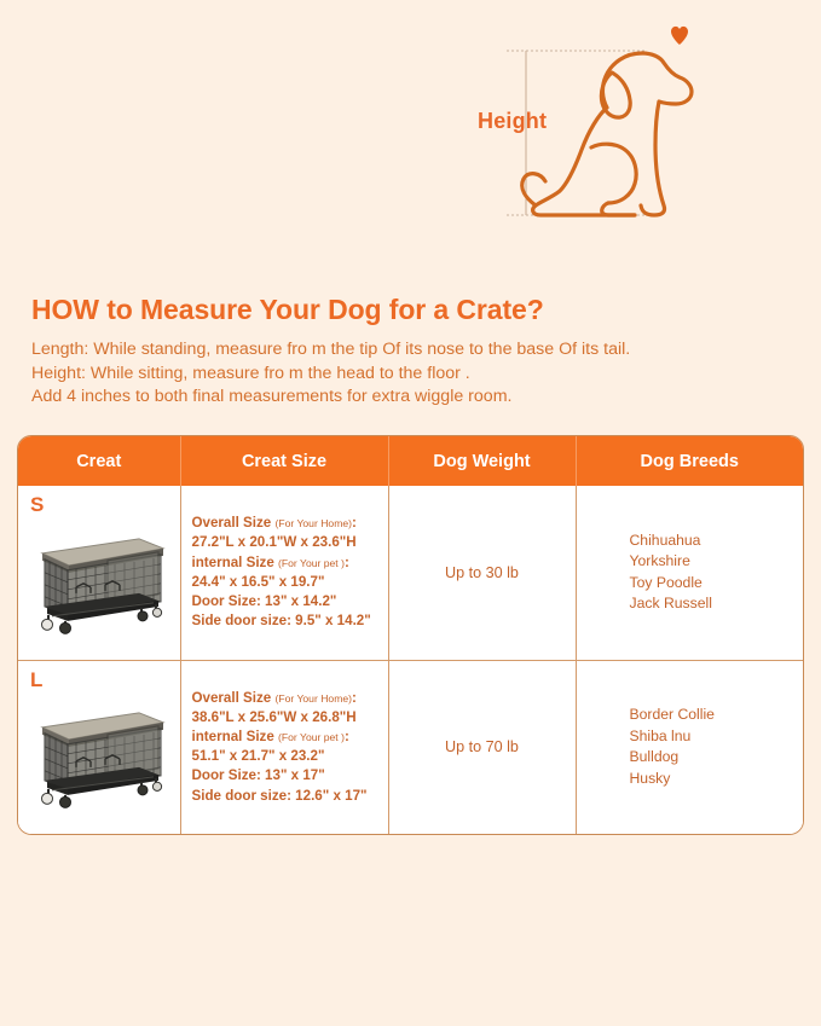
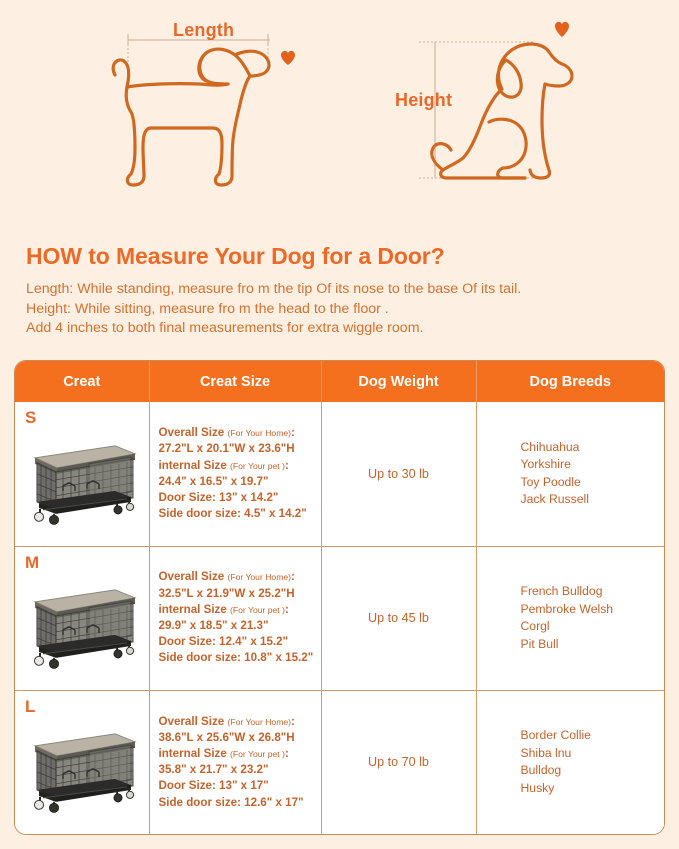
+ Length
  Height
- HOW to Measure Your Dog for a Crate?
+ HOW to Measure Your Dog for a Door?
  Length: While standing, measure fro m the tip Of its nose to the base Of its tail.
  Height: While sitting, measure fro m the head to the floor .
  Add 4 inches to both final measurements for extra wiggle room.
  Creat	Creat Size	Dog Weight	Dog Breeds
- S	Overall Size (For Your Home): 27.2"L x 20.1"W x 23.6"H internal Size (For Your pet ): 24.4" x 16.5" x 19.7" Door Size: 13" x 14.2" Side door size: 9.5" x 14.2"	Up to 30 lb	Chihuahua Yorkshire Toy Poodle Jack Russell
+ S	Overall Size (For Your Home): 27.2"L x 20.1"W x 23.6"H internal Size (For Your pet ): 24.4" x 16.5" x 19.7" Door Size: 13" x 14.2" Side door size: 4.5" x 14.2"	Up to 30 lb	Chihuahua Yorkshire Toy Poodle Jack Russell
+ M	Overall Size (For Your Home): 32.5"L x 21.9"W x 25.2"H internal Size (For Your pet ): 29.9" x 18.5" x 21.3" Door Size: 12.4" x 15.2" Side door size: 10.8" x 15.2"	Up to 45 lb	French Bulldog Pembroke Welsh Corgl Pit Bull
- L	Overall Size (For Your Home): 38.6"L x 25.6"W x 26.8"H internal Size (For Your pet ): 51.1" x 21.7" x 23.2" Door Size: 13" x 17" Side door size: 12.6" x 17"	Up to 70 lb	Border Collie Shiba lnu Bulldog Husky
+ L	Overall Size (For Your Home): 38.6"L x 25.6"W x 26.8"H internal Size (For Your pet ): 35.8" x 21.7" x 23.2" Door Size: 13" x 17" Side door size: 12.6" x 17"	Up to 70 lb	Border Collie Shiba lnu Bulldog Husky
